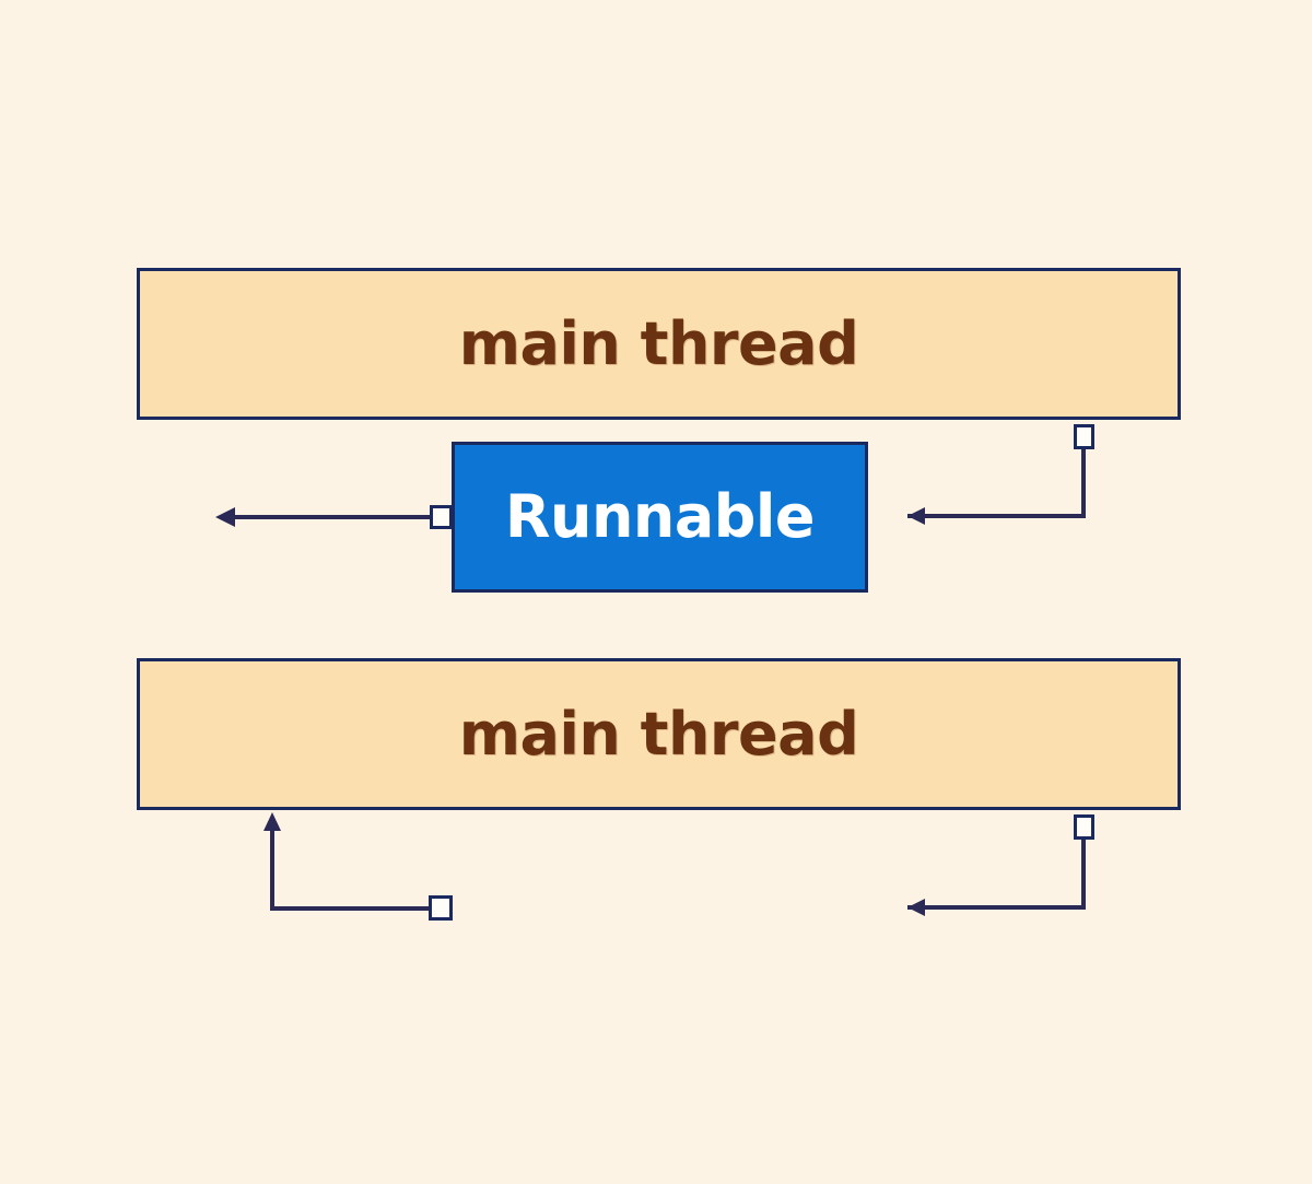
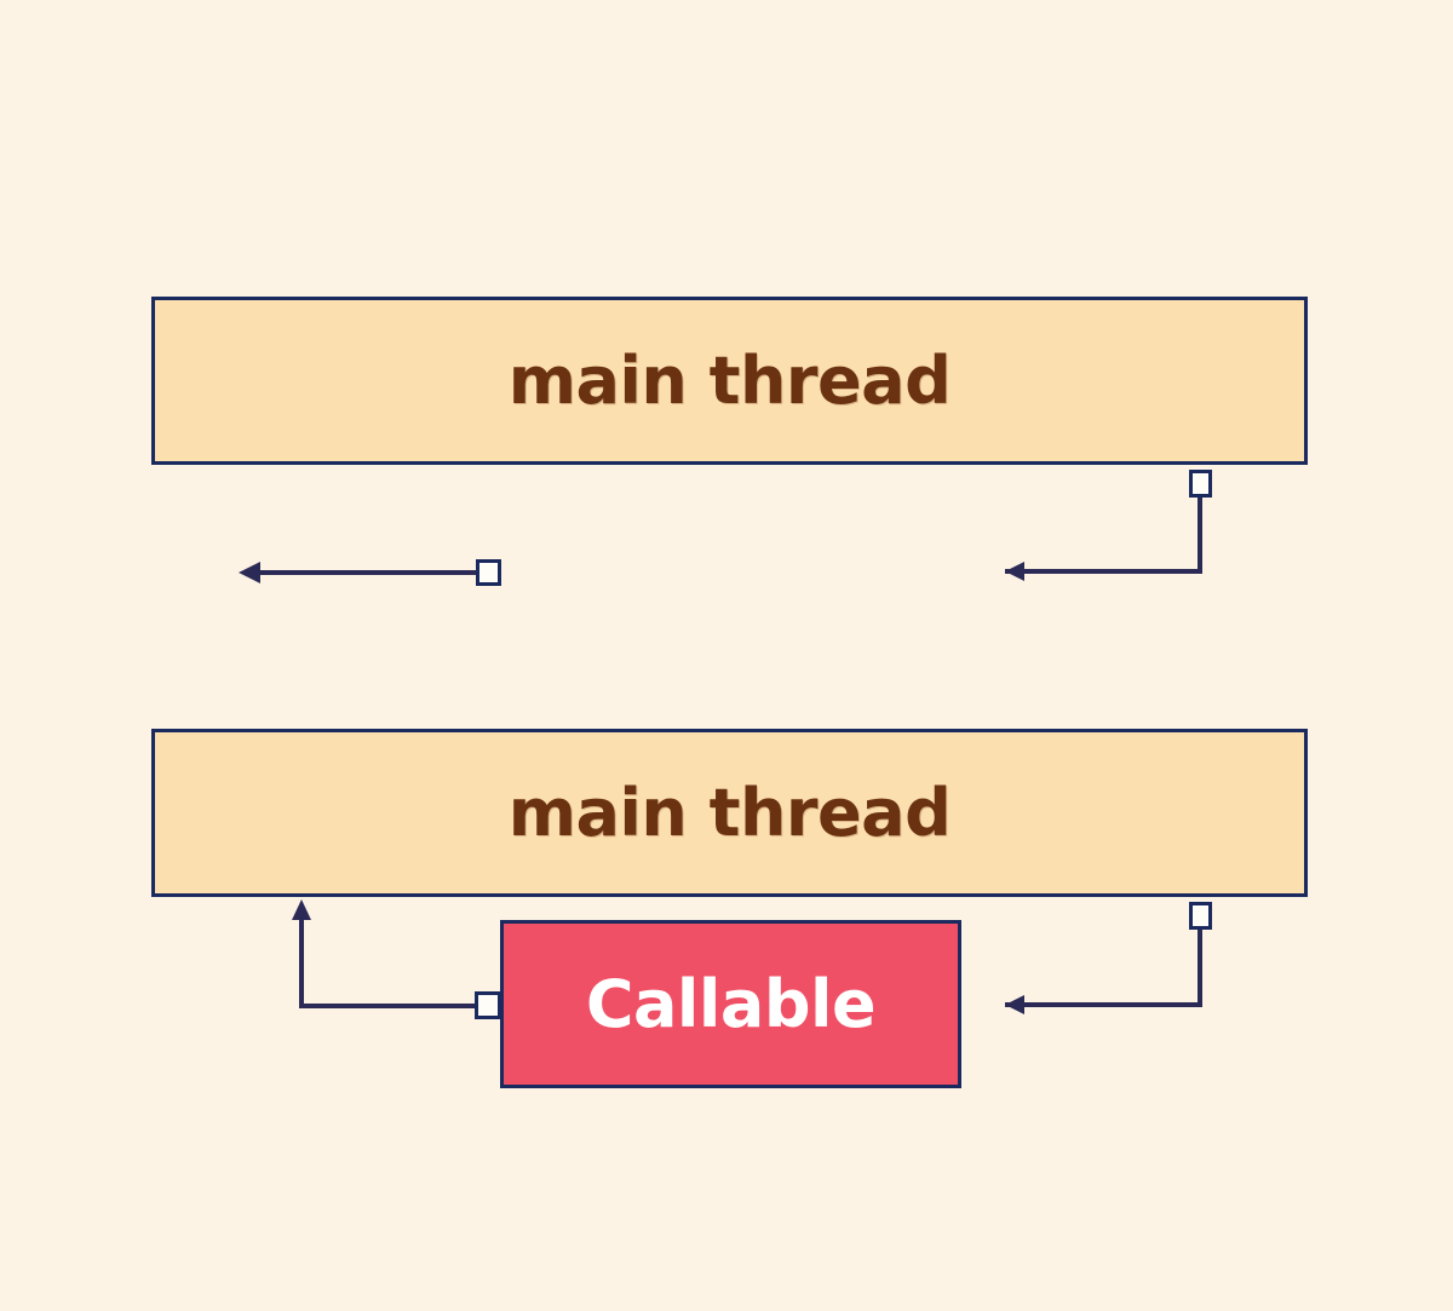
  main thread
- Runnable
  main thread
+ Callable
